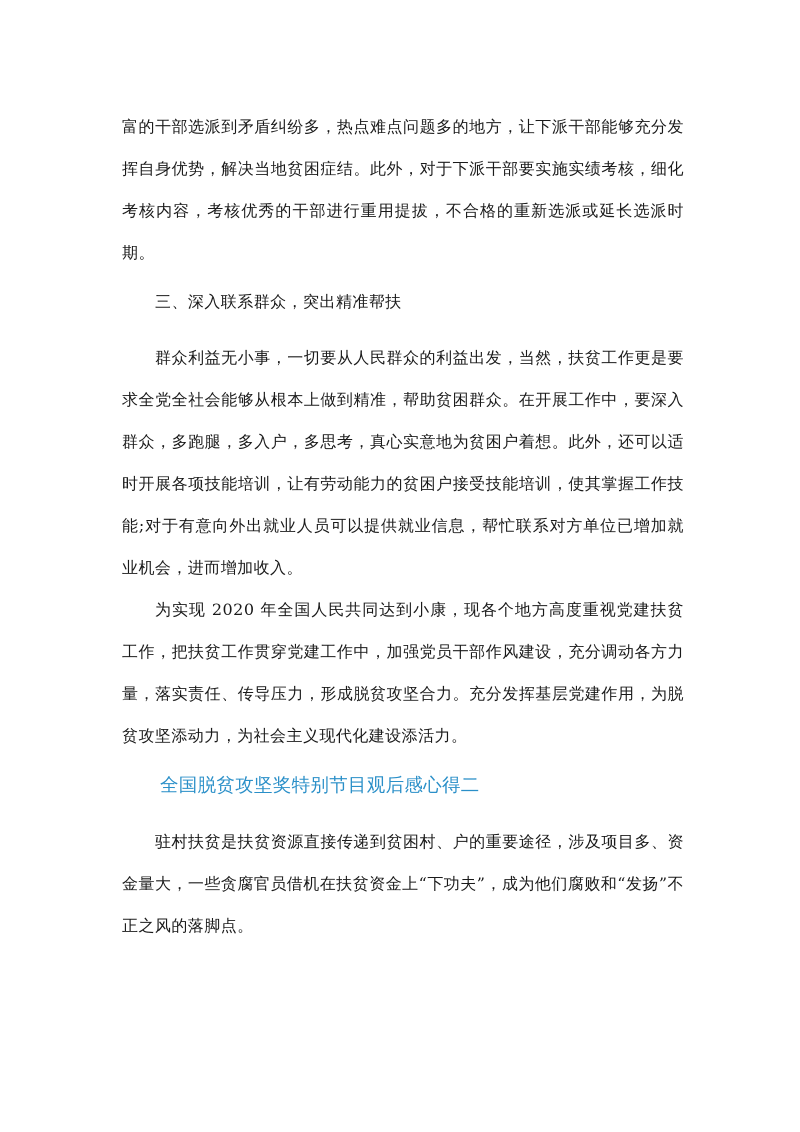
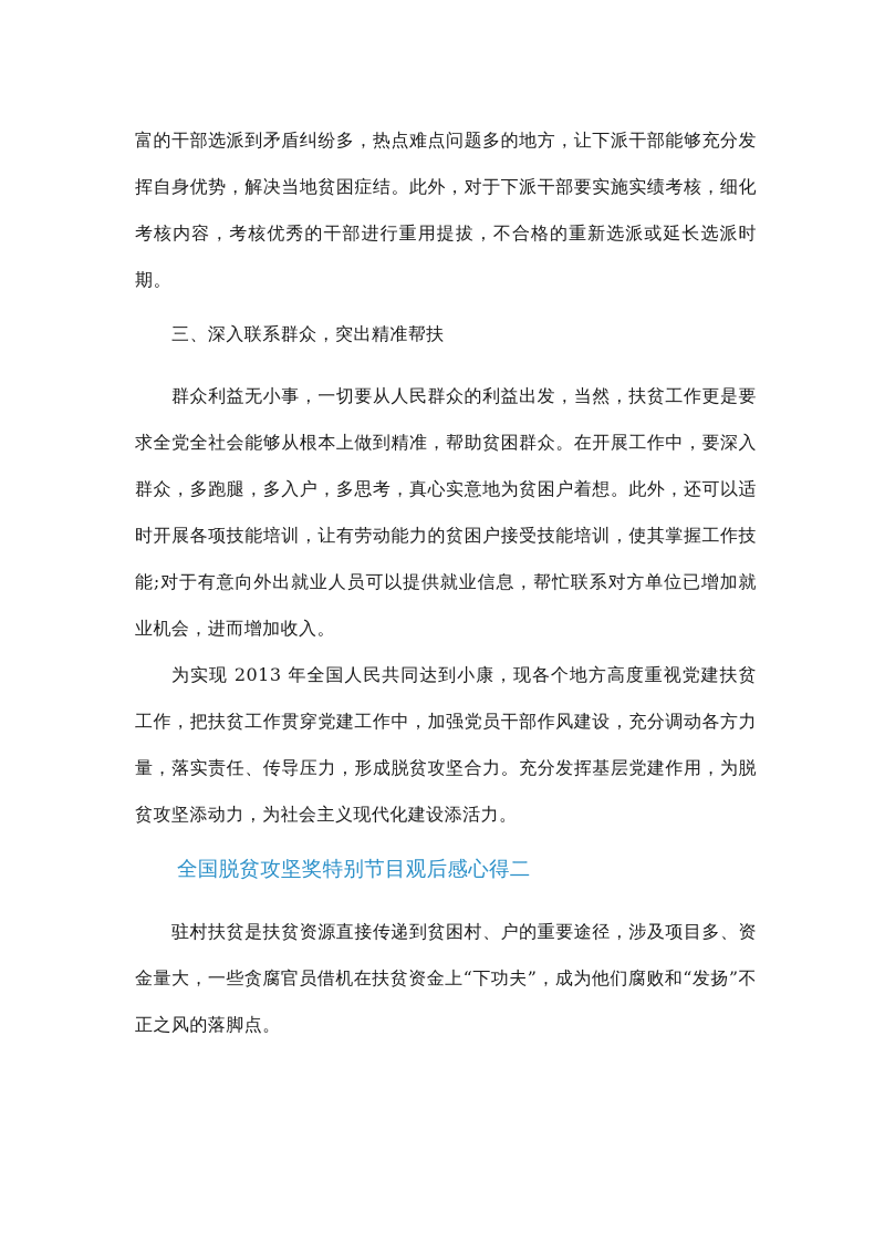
  富的干部选派到矛盾纠纷多，热点难点问题多的地方，让下派干部能够充分发挥自身优势，解决当地贫困症结。此外，对于下派干部要实施实绩考核，细化考核内容，考核优秀的干部进行重用提拔，不合格的重新选派或延长选派时期。
  三、深入联系群众，突出精准帮扶
  群众利益无小事，一切要从人民群众的利益出发，当然，扶贫工作更是要求全党全社会能够从根本上做到精准，帮助贫困群众。在开展工作中，要深入群众，多跑腿，多入户，多思考，真心实意地为贫困户着想。此外，还可以适时开展各项技能培训，让有劳动能力的贫困户接受技能培训，使其掌握工作技能;对于有意向外出就业人员可以提供就业信息，帮忙联系对方单位已增加就业机会，进而增加收入。
- 为实现 2020 年全国人民共同达到小康，现各个地方高度重视党建扶贫工作，把扶贫工作贯穿党建工作中，加强党员干部作风建设，充分调动各方力量，落实责任、传导压力，形成脱贫攻坚合力。充分发挥基层党建作用，为脱贫攻坚添动力，为社会主义现代化建设添活力。
+ 为实现 2013 年全国人民共同达到小康，现各个地方高度重视党建扶贫工作，把扶贫工作贯穿党建工作中，加强党员干部作风建设，充分调动各方力量，落实责任、传导压力，形成脱贫攻坚合力。充分发挥基层党建作用，为脱贫攻坚添动力，为社会主义现代化建设添活力。
  全国脱贫攻坚奖特别节目观后感心得二
  驻村扶贫是扶贫资源直接传递到贫困村、户的重要途径，涉及项目多、资金量大，一些贪腐官员借机在扶贫资金上“下功夫”，成为他们腐败和“发扬”不正之风的落脚点。
